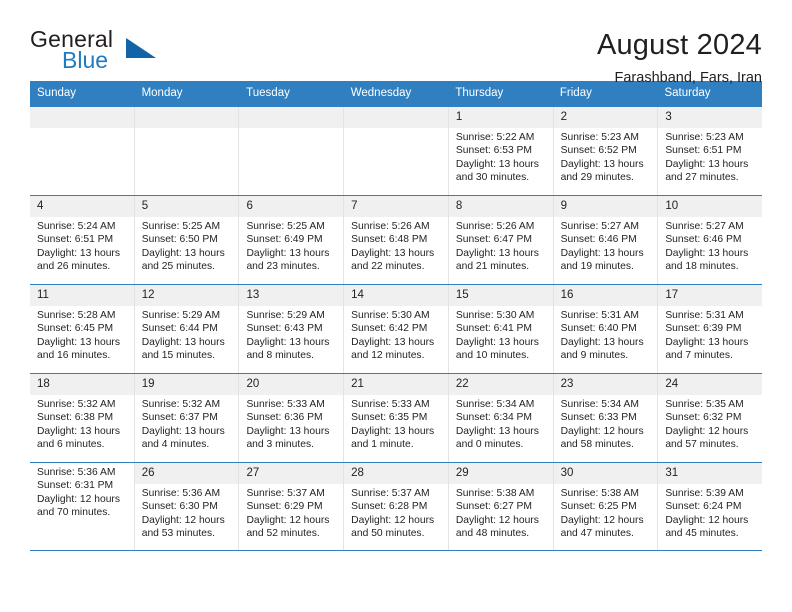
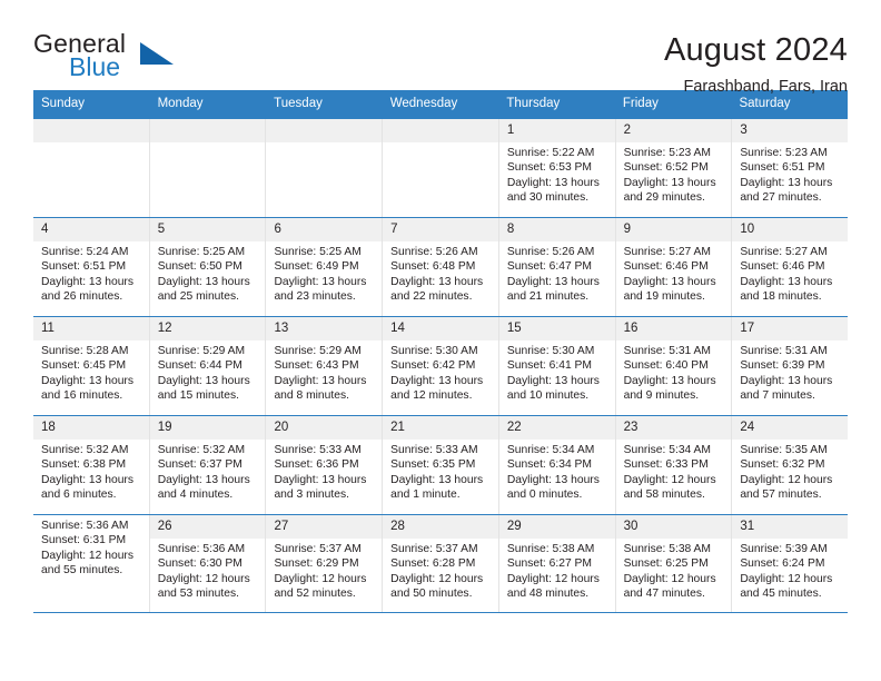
  General
  Blue
  August 2024
  Farashband, Fars, Iran
  Sunday
  Monday
  Tuesday
  Wednesday
  Thursday
  Friday
  Saturday
  1
  Sunrise: 5:22 AM
  Sunset: 6:53 PM
  Daylight: 13 hours
  and 30 minutes.
  2
  Sunrise: 5:23 AM
  Sunset: 6:52 PM
  Daylight: 13 hours
  and 29 minutes.
  3
  Sunrise: 5:23 AM
  Sunset: 6:51 PM
  Daylight: 13 hours
  and 27 minutes.
  4
  Sunrise: 5:24 AM
  Sunset: 6:51 PM
  Daylight: 13 hours
  and 26 minutes.
  5
  Sunrise: 5:25 AM
  Sunset: 6:50 PM
  Daylight: 13 hours
  and 25 minutes.
  6
  Sunrise: 5:25 AM
  Sunset: 6:49 PM
  Daylight: 13 hours
  and 23 minutes.
  7
  Sunrise: 5:26 AM
  Sunset: 6:48 PM
  Daylight: 13 hours
  and 22 minutes.
  8
  Sunrise: 5:26 AM
  Sunset: 6:47 PM
  Daylight: 13 hours
  and 21 minutes.
  9
  Sunrise: 5:27 AM
  Sunset: 6:46 PM
  Daylight: 13 hours
  and 19 minutes.
  10
  Sunrise: 5:27 AM
  Sunset: 6:46 PM
  Daylight: 13 hours
  and 18 minutes.
  11
  Sunrise: 5:28 AM
  Sunset: 6:45 PM
  Daylight: 13 hours
  and 16 minutes.
  12
  Sunrise: 5:29 AM
  Sunset: 6:44 PM
  Daylight: 13 hours
  and 15 minutes.
  13
  Sunrise: 5:29 AM
  Sunset: 6:43 PM
  Daylight: 13 hours
  and 8 minutes.
  14
  Sunrise: 5:30 AM
  Sunset: 6:42 PM
  Daylight: 13 hours
  and 12 minutes.
  15
  Sunrise: 5:30 AM
  Sunset: 6:41 PM
  Daylight: 13 hours
  and 10 minutes.
  16
  Sunrise: 5:31 AM
  Sunset: 6:40 PM
  Daylight: 13 hours
  and 9 minutes.
  17
  Sunrise: 5:31 AM
  Sunset: 6:39 PM
  Daylight: 13 hours
  and 7 minutes.
  18
  Sunrise: 5:32 AM
  Sunset: 6:38 PM
  Daylight: 13 hours
  and 6 minutes.
  19
  Sunrise: 5:32 AM
  Sunset: 6:37 PM
  Daylight: 13 hours
  and 4 minutes.
  20
  Sunrise: 5:33 AM
  Sunset: 6:36 PM
  Daylight: 13 hours
  and 3 minutes.
  21
  Sunrise: 5:33 AM
  Sunset: 6:35 PM
  Daylight: 13 hours
  and 1 minute.
  22
  Sunrise: 5:34 AM
  Sunset: 6:34 PM
  Daylight: 13 hours
  and 0 minutes.
  23
  Sunrise: 5:34 AM
  Sunset: 6:33 PM
  Daylight: 12 hours
  and 58 minutes.
  24
  Sunrise: 5:35 AM
  Sunset: 6:32 PM
  Daylight: 12 hours
  and 57 minutes.
  Sunrise: 5:36 AM
  Sunset: 6:31 PM
  Daylight: 12 hours
- and 70 minutes.
+ and 55 minutes.
  26
  Sunrise: 5:36 AM
  Sunset: 6:30 PM
  Daylight: 12 hours
  and 53 minutes.
  27
  Sunrise: 5:37 AM
  Sunset: 6:29 PM
  Daylight: 12 hours
  and 52 minutes.
  28
  Sunrise: 5:37 AM
  Sunset: 6:28 PM
  Daylight: 12 hours
  and 50 minutes.
  29
  Sunrise: 5:38 AM
  Sunset: 6:27 PM
  Daylight: 12 hours
  and 48 minutes.
  30
  Sunrise: 5:38 AM
  Sunset: 6:25 PM
  Daylight: 12 hours
  and 47 minutes.
  31
  Sunrise: 5:39 AM
  Sunset: 6:24 PM
  Daylight: 12 hours
  and 45 minutes.
